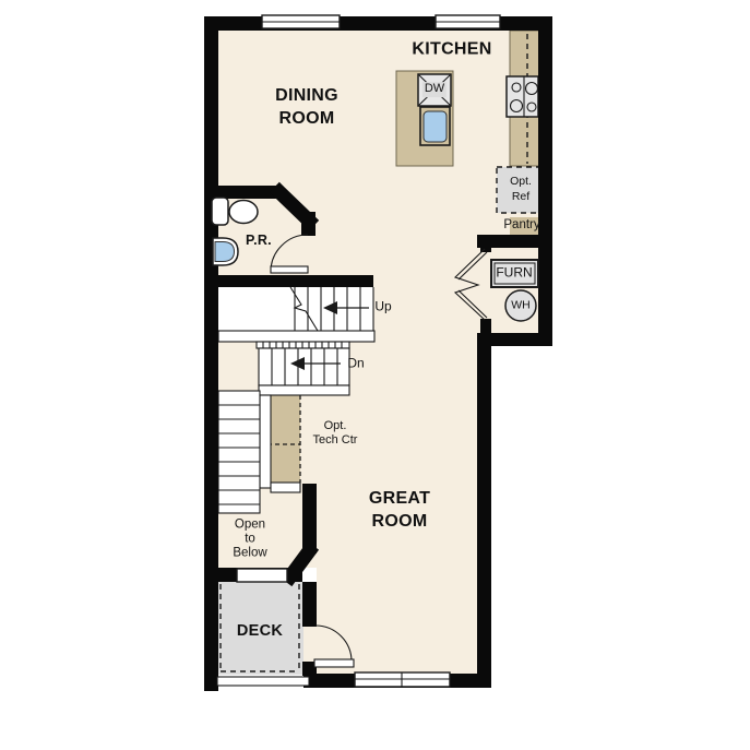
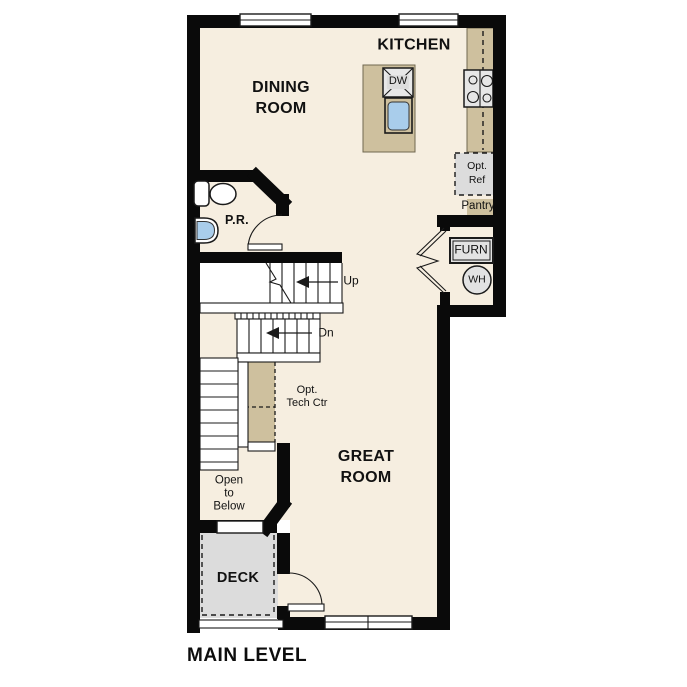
  KITCHEN
  DINING
  ROOM
  GREAT
  ROOM
  P.R.
  DECK
  Open
  to
  Below
  Up
  Dn
  DW
  Opt.
  Ref
  Pantry
  FURN
  WH
  Opt.
  Tech Ctr
+ MAIN LEVEL
